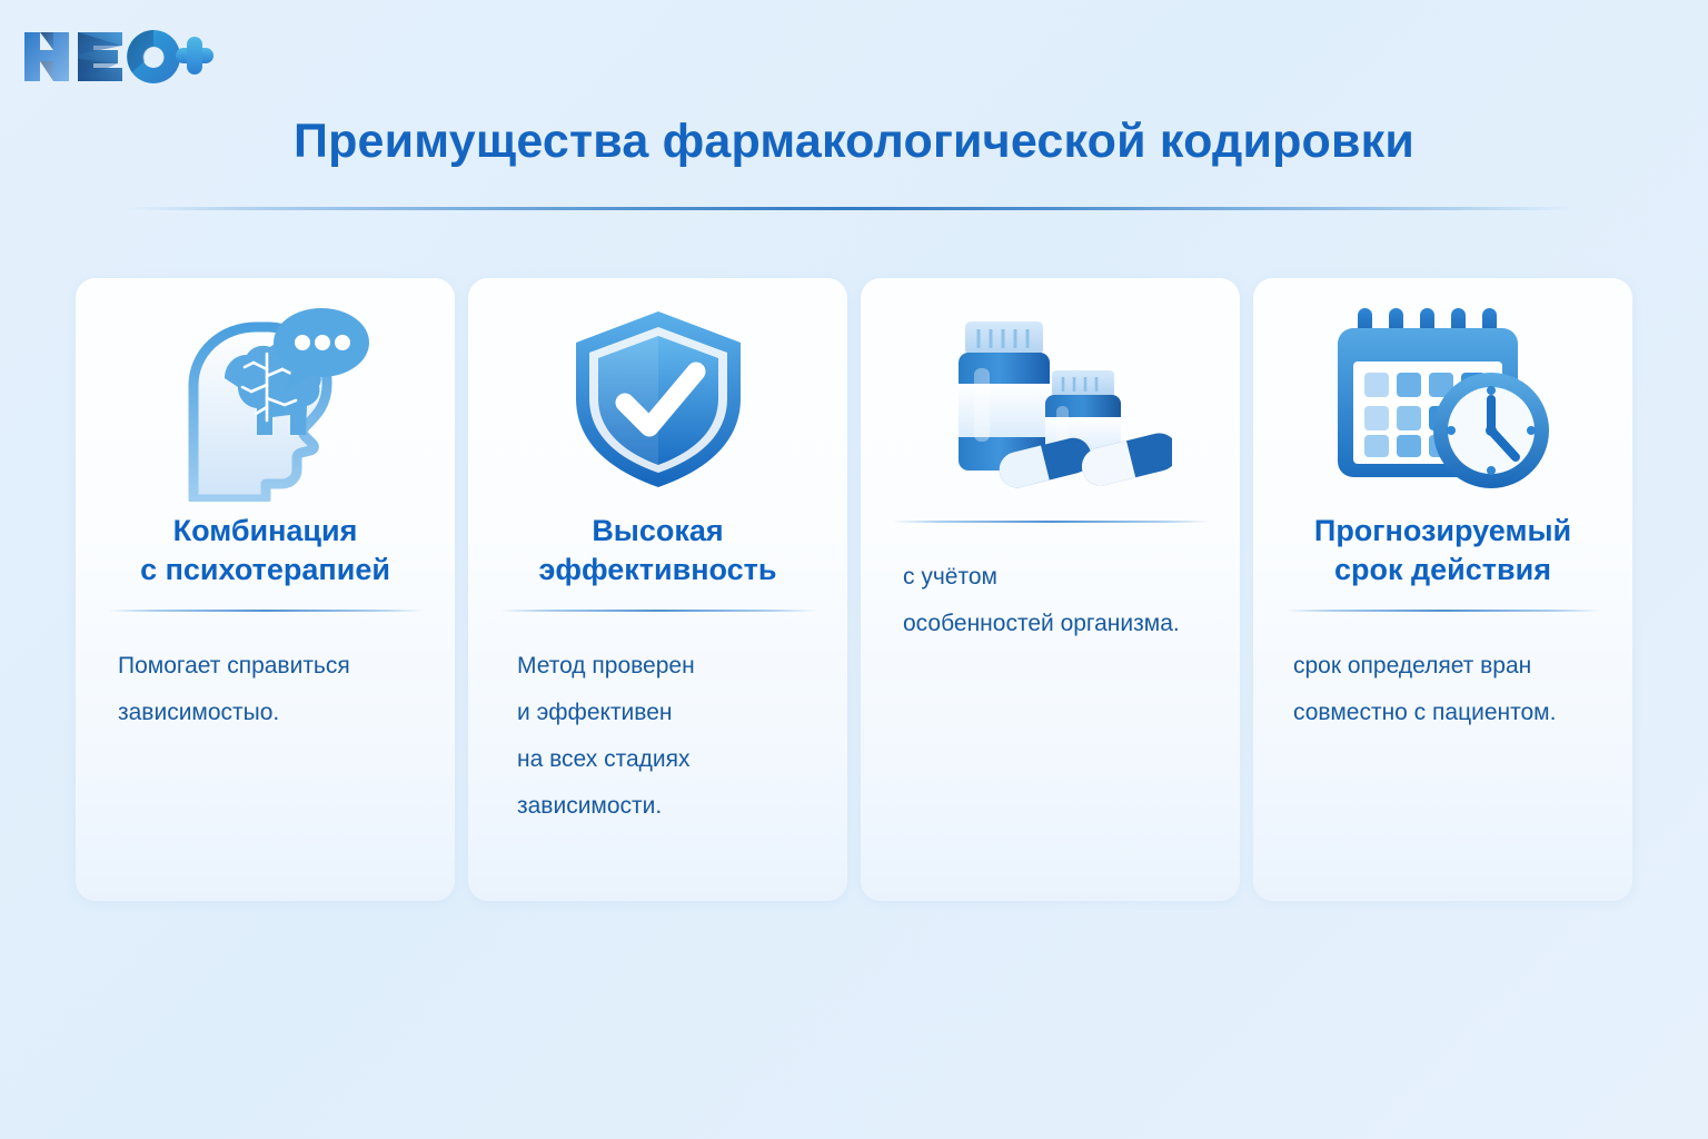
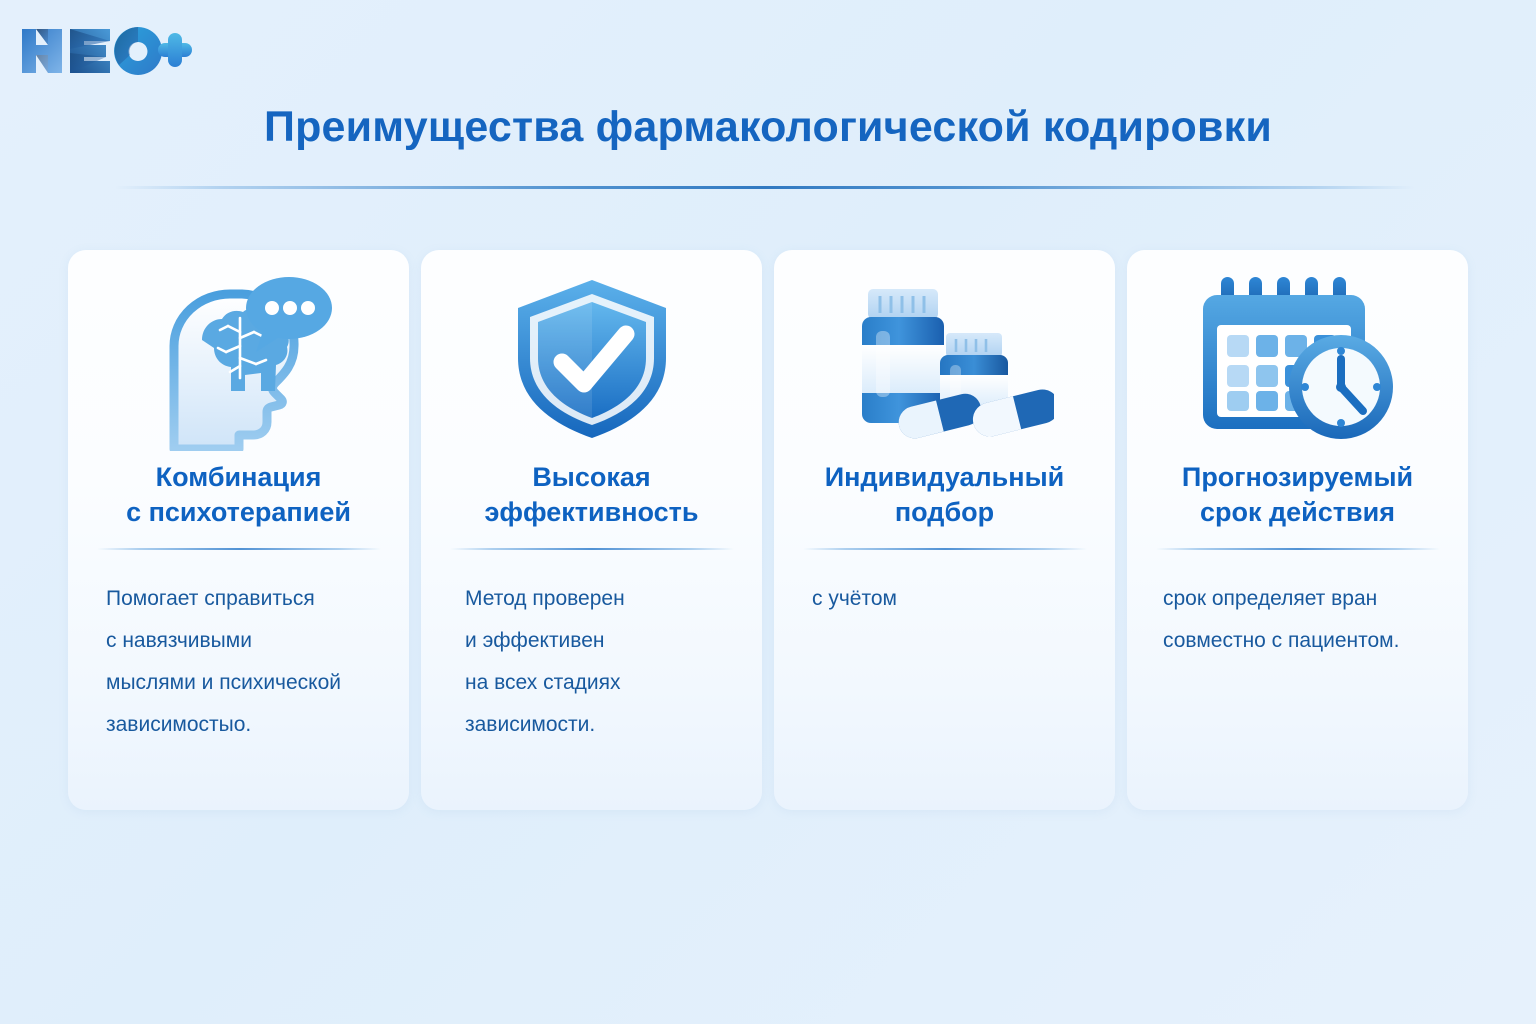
  Преимущества фармакологической кодировки
  Комбинация
  с психотерапией
  Помогает справиться
+ с навязчивыми
+ мыслями и психической
  зависимостыо.
  Высокая
  эффективность
  Метод проверен
  и эффективен
  на всех стадиях
  зависимости.
+ Индивидуальный
+ подбор
  с учётом
- особенностей организма.
  Прогнозируемый
  срок действия
  срок определяет вран
  совместно с пациентом.
